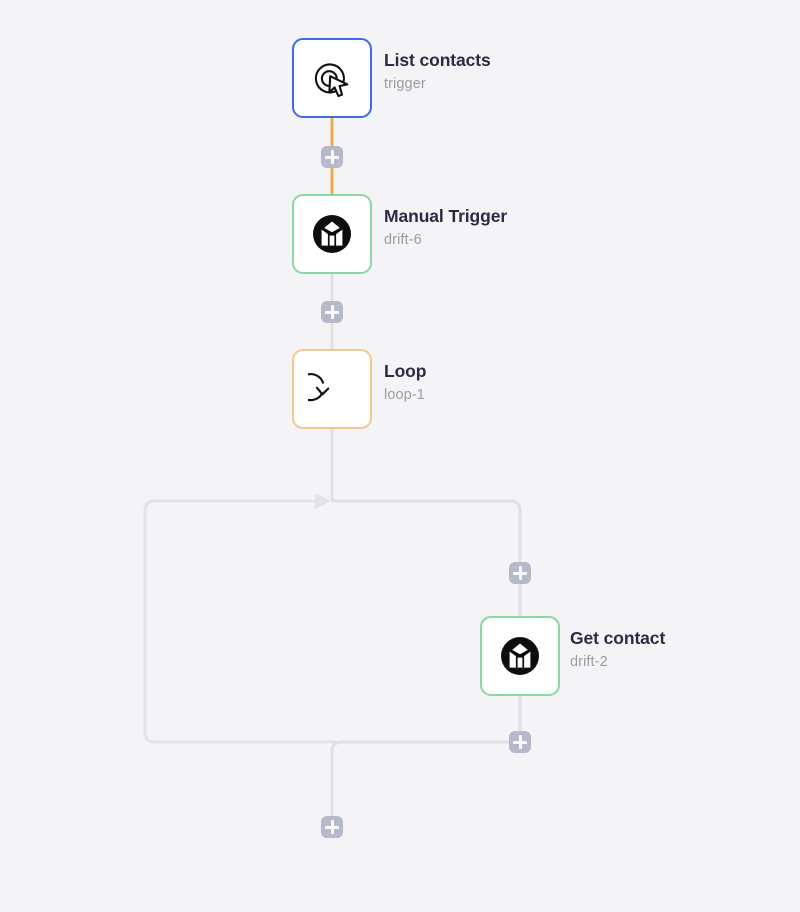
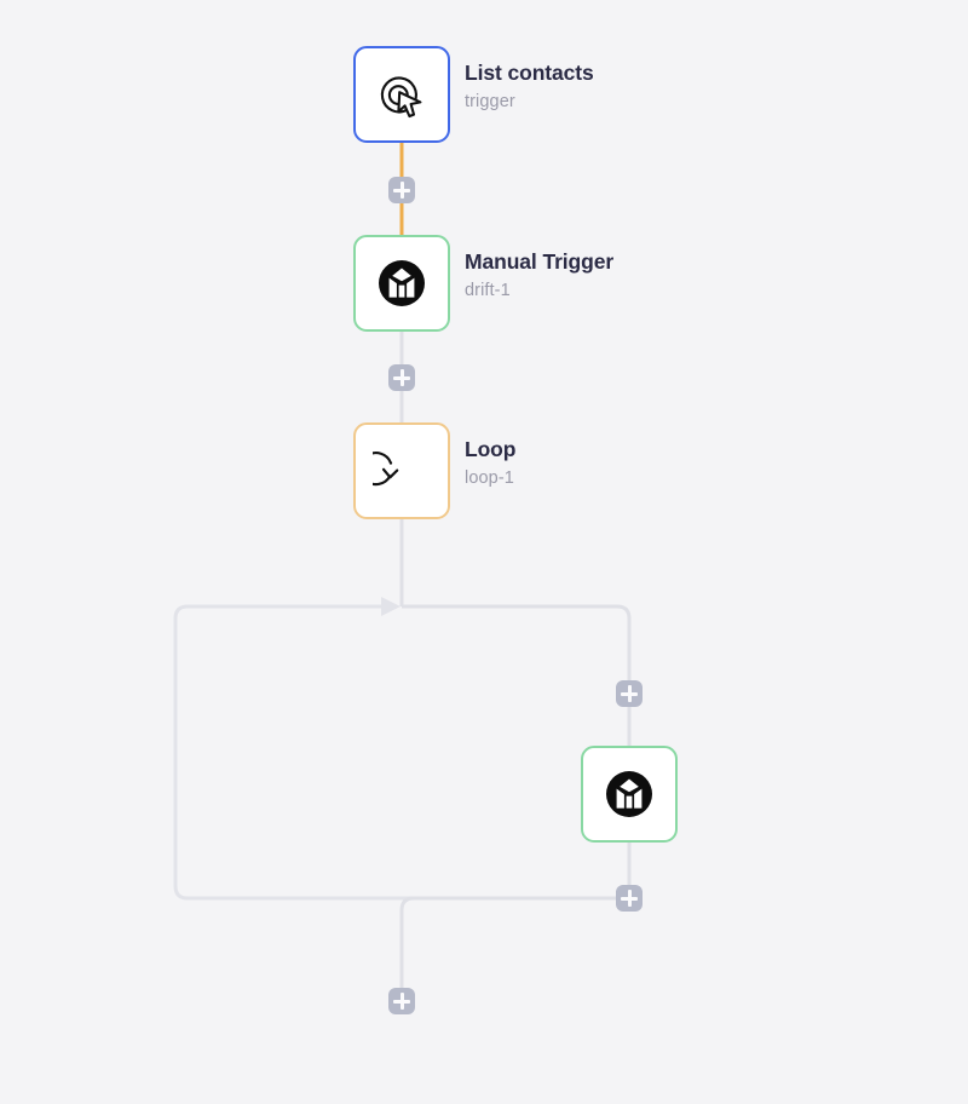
  List contacts
  trigger
  Manual Trigger
- drift-6
+ drift-1
  Loop
  loop-1
- Get contact
- drift-2
